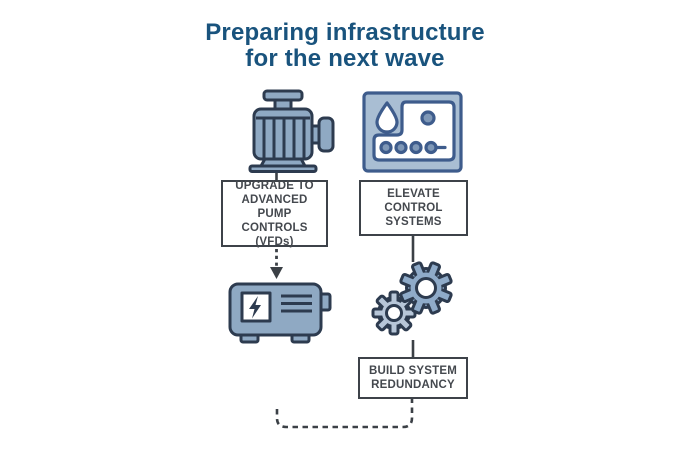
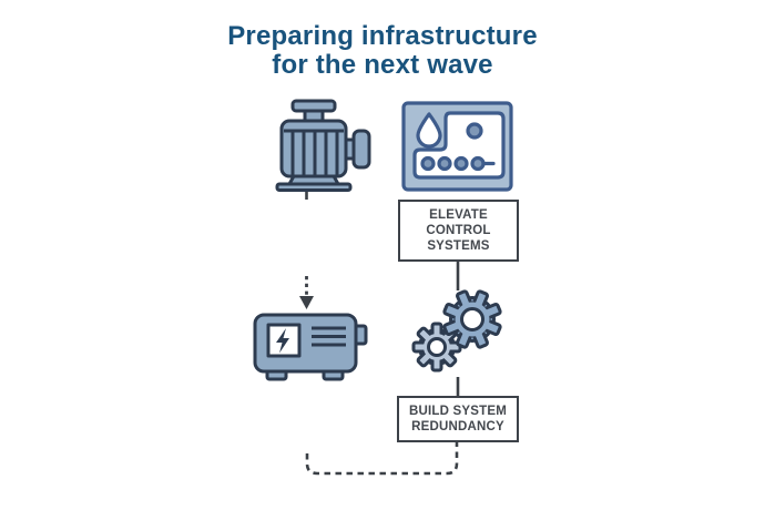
  Preparing infrastructure
  for the next wave
- UPGRADE TO
- ADVANCED
- PUMP CONTROLS
- (VFDs)
  ELEVATE
  CONTROL
  SYSTEMS
  BUILD SYSTEM
  REDUNDANCY
